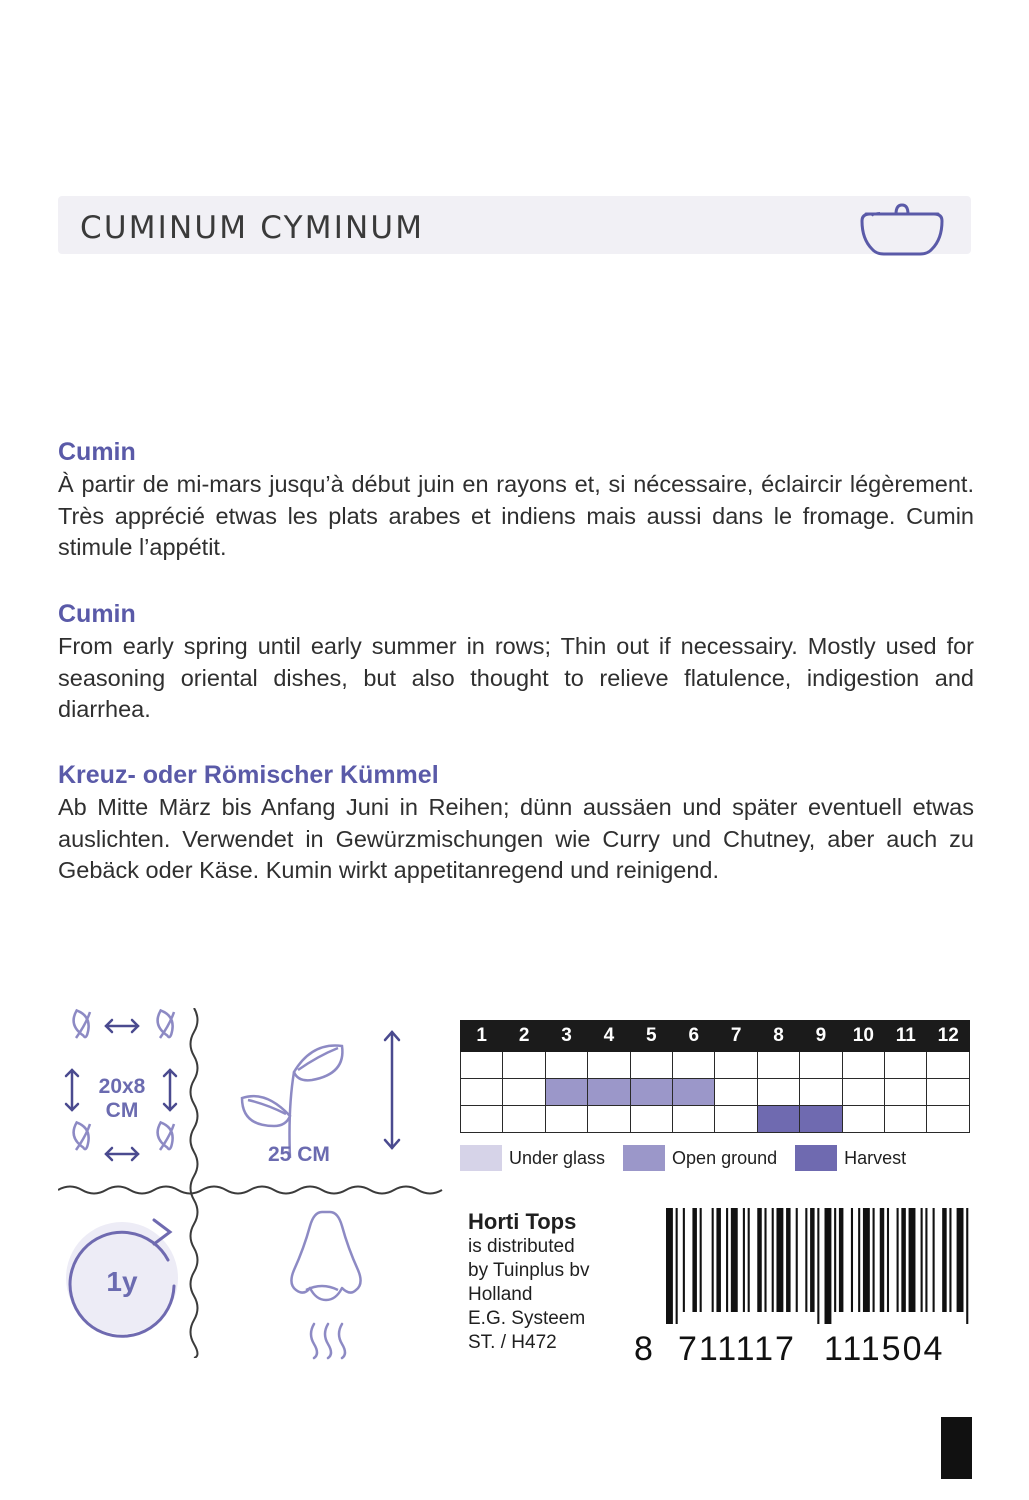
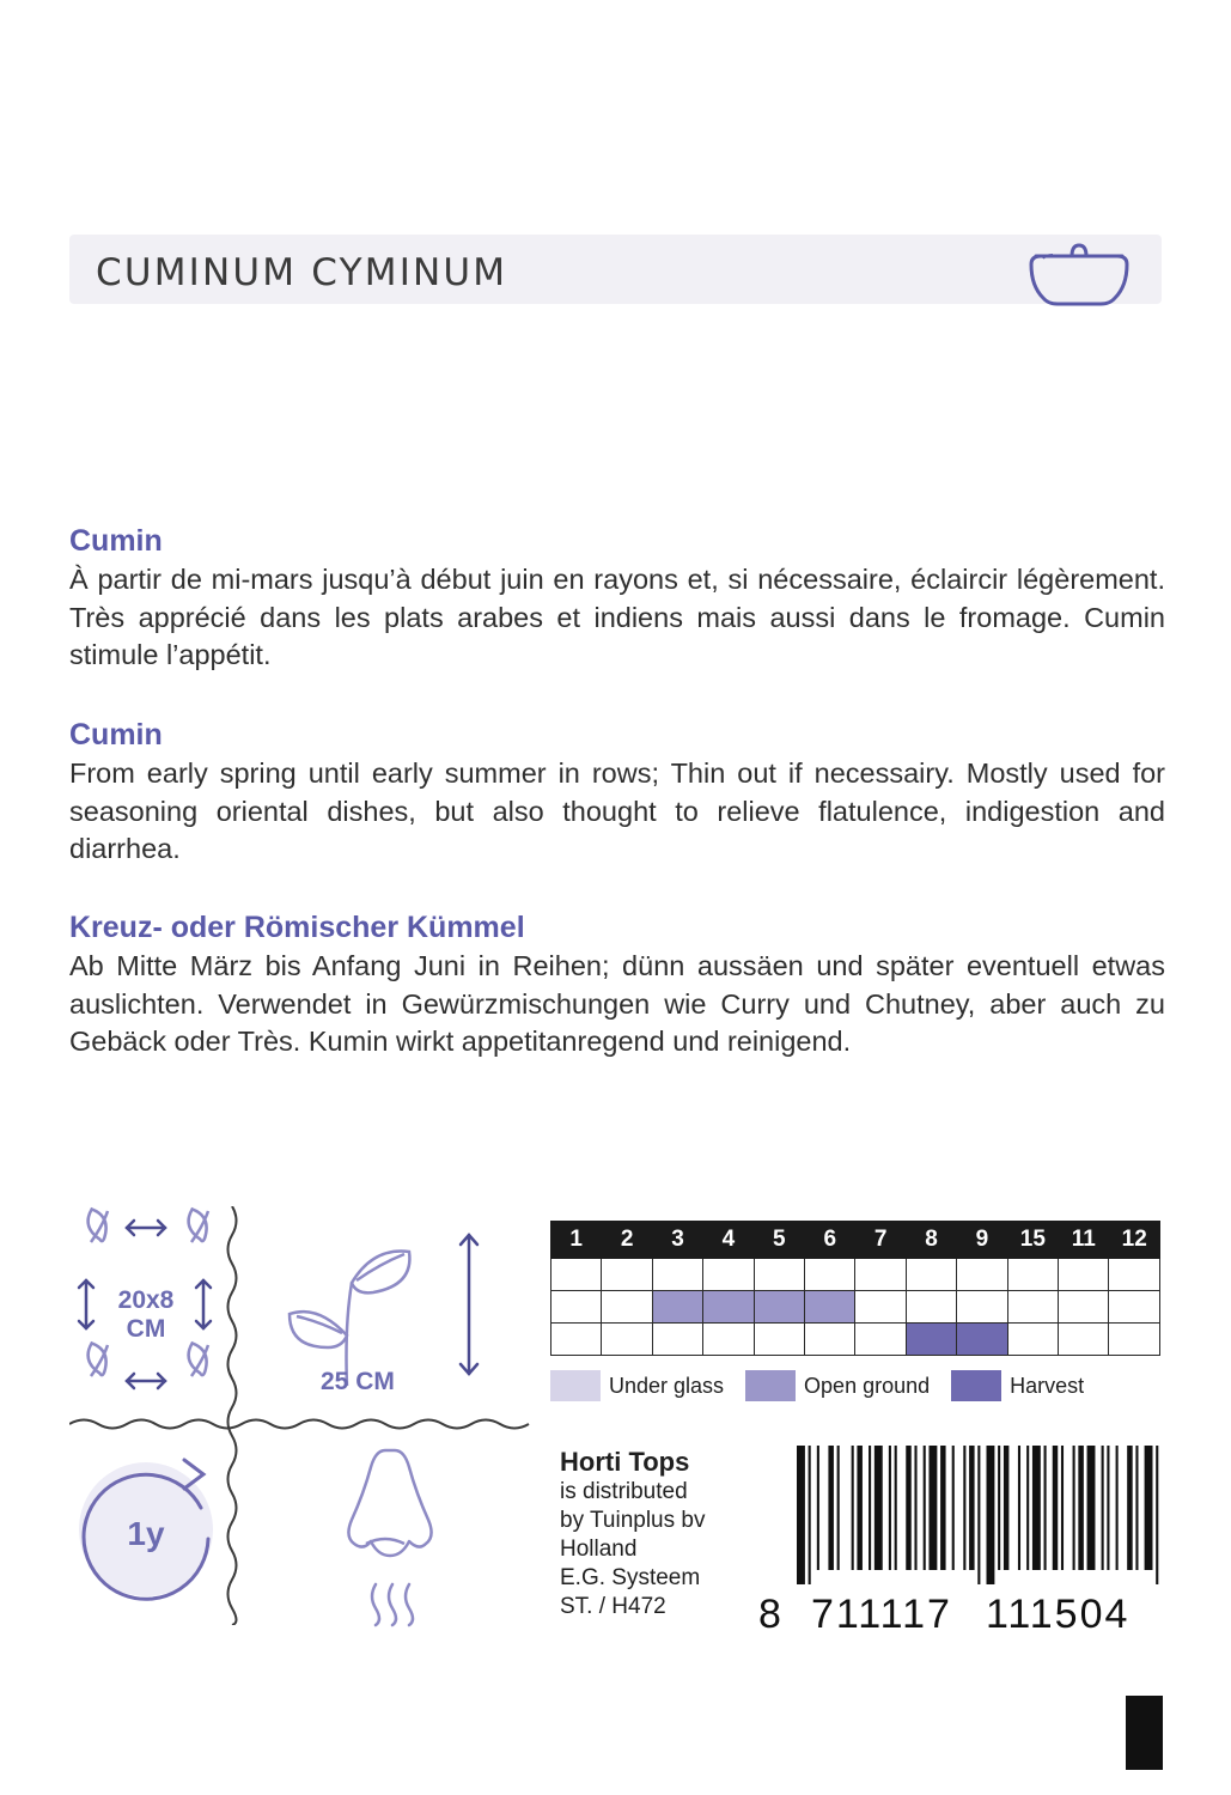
  CUMINUM CYMINUM
  Cumin
- À partir de mi-mars jusqu’à début juin en rayons et, si nécessaire, éclaircir légèrement. Très apprécié etwas les plats arabes et indiens mais aussi dans le fromage. Cumin stimule l’appétit.
+ À partir de mi-mars jusqu’à début juin en rayons et, si nécessaire, éclaircir légèrement. Très apprécié dans les plats arabes et indiens mais aussi dans le fromage. Cumin stimule l’appétit.
  Cumin
  From early spring until early summer in rows; Thin out if necessairy. Mostly used for seasoning oriental dishes, but also thought to relieve flatulence, indigestion and diarrhea.
  Kreuz- oder Römischer Kümmel
- Ab Mitte März bis Anfang Juni in Reihen; dünn aussäen und später eventuell etwas auslichten. Verwendet in Gewürzmischungen wie Curry und Chutney, aber auch zu Gebäck oder Käse. Kumin wirkt appetitanregend und reinigend.
+ Ab Mitte März bis Anfang Juni in Reihen; dünn aussäen und später eventuell etwas auslichten. Verwendet in Gewürzmischungen wie Curry und Chutney, aber auch zu Gebäck oder Très. Kumin wirkt appetitanregend und reinigend.
  20x8
  CM
  25 CM
  1y
- 1	2	3	4	5	6	7	8	9	10	11	12
+ 1	2	3	4	5	6	7	8	9	15	11	12
  Under glass
  Open ground
  Harvest
  Horti Tops
  is distributed
  by Tuinplus bv
  Holland
  E.G. Systeem
  ST. / H472
  8
  711117
  111504
